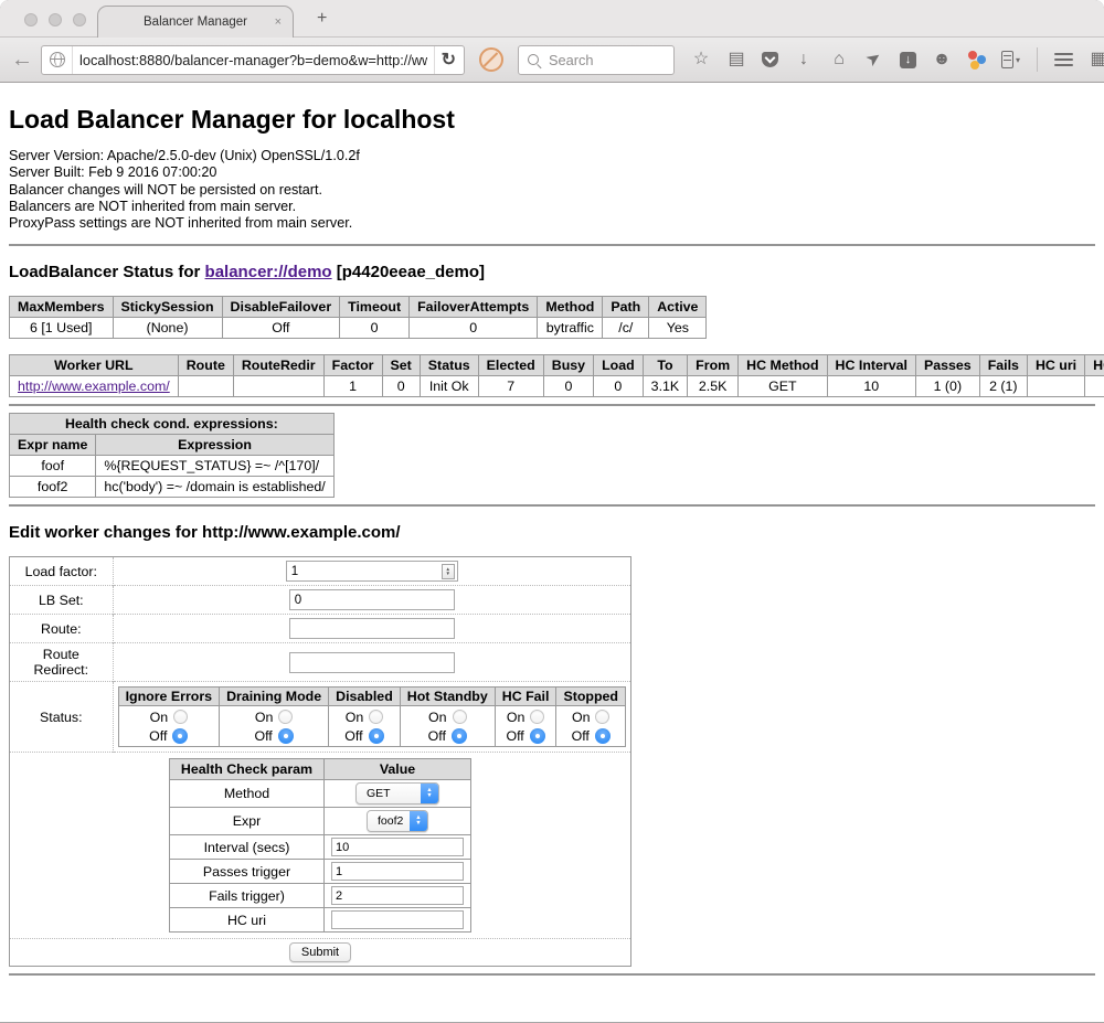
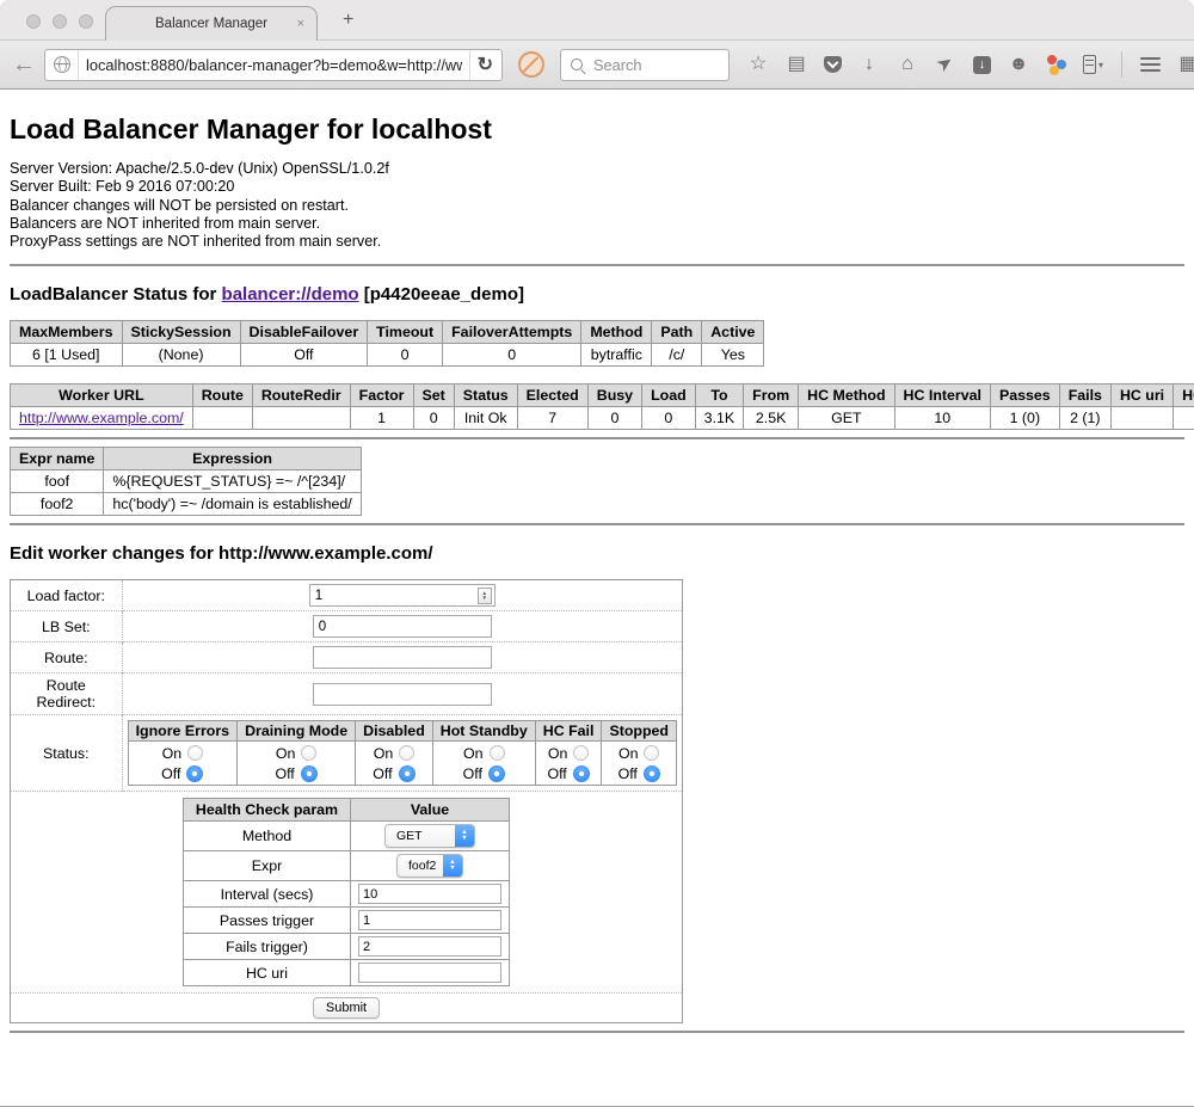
  Balancer Manager
  ×
  +
  ←
  localhost:8880/balancer-manager?b=demo&w=http://ww
  ↻
  Search
  ☆
  ▤
  ↓
  ⌂
  ↓
  ☻
  ▾
  ▦
  Load Balancer Manager for localhost
  Server Version: Apache/2.5.0-dev (Unix) OpenSSL/1.0.2f
  Server Built: Feb 9 2016 07:00:20
  Balancer changes will NOT be persisted on restart.
  Balancers are NOT inherited from main server.
  ProxyPass settings are NOT inherited from main server.
  LoadBalancer Status for balancer://demo [p4420eeae_demo]
  MaxMembers	StickySession	DisableFailover	Timeout	FailoverAttempts	Method	Path	Active
  6 [1 Used]	(None)	Off	0	0	bytraffic	/c/	Yes
  Worker URL	Route	RouteRedir	Factor	Set	Status	Elected	Busy	Load	To	From	HC Method	HC Interval	Passes	Fails	HC uri	H
  http://www.example.com/			1	0	Init Ok	7	0	0	3.1K	2.5K	GET	10	1 (0)	2 (1)
- Health check cond. expressions:
  Expr name	Expression
- foof	%{REQUEST_STATUS} =~ /^[170]/
+ foof	%{REQUEST_STATUS} =~ /^[234]/
  foof2	hc('body') =~ /domain is established/
  Edit worker changes for http://www.example.com/
  Load factor:	1
  LB Set:	0
  Route:
  Route Redirect:
  Status:
  Ignore Errors	Draining Mode	Disabled	Hot Standby	HC Fail	Stopped
  OnOff	OnOff	OnOff	OnOff	OnOff	OnOff
  Health Check param	Value
  Method	GET
  Expr	foof2
  Interval (secs)	10
  Passes trigger	1
  Fails trigger)	2
  HC uri
  Submit
